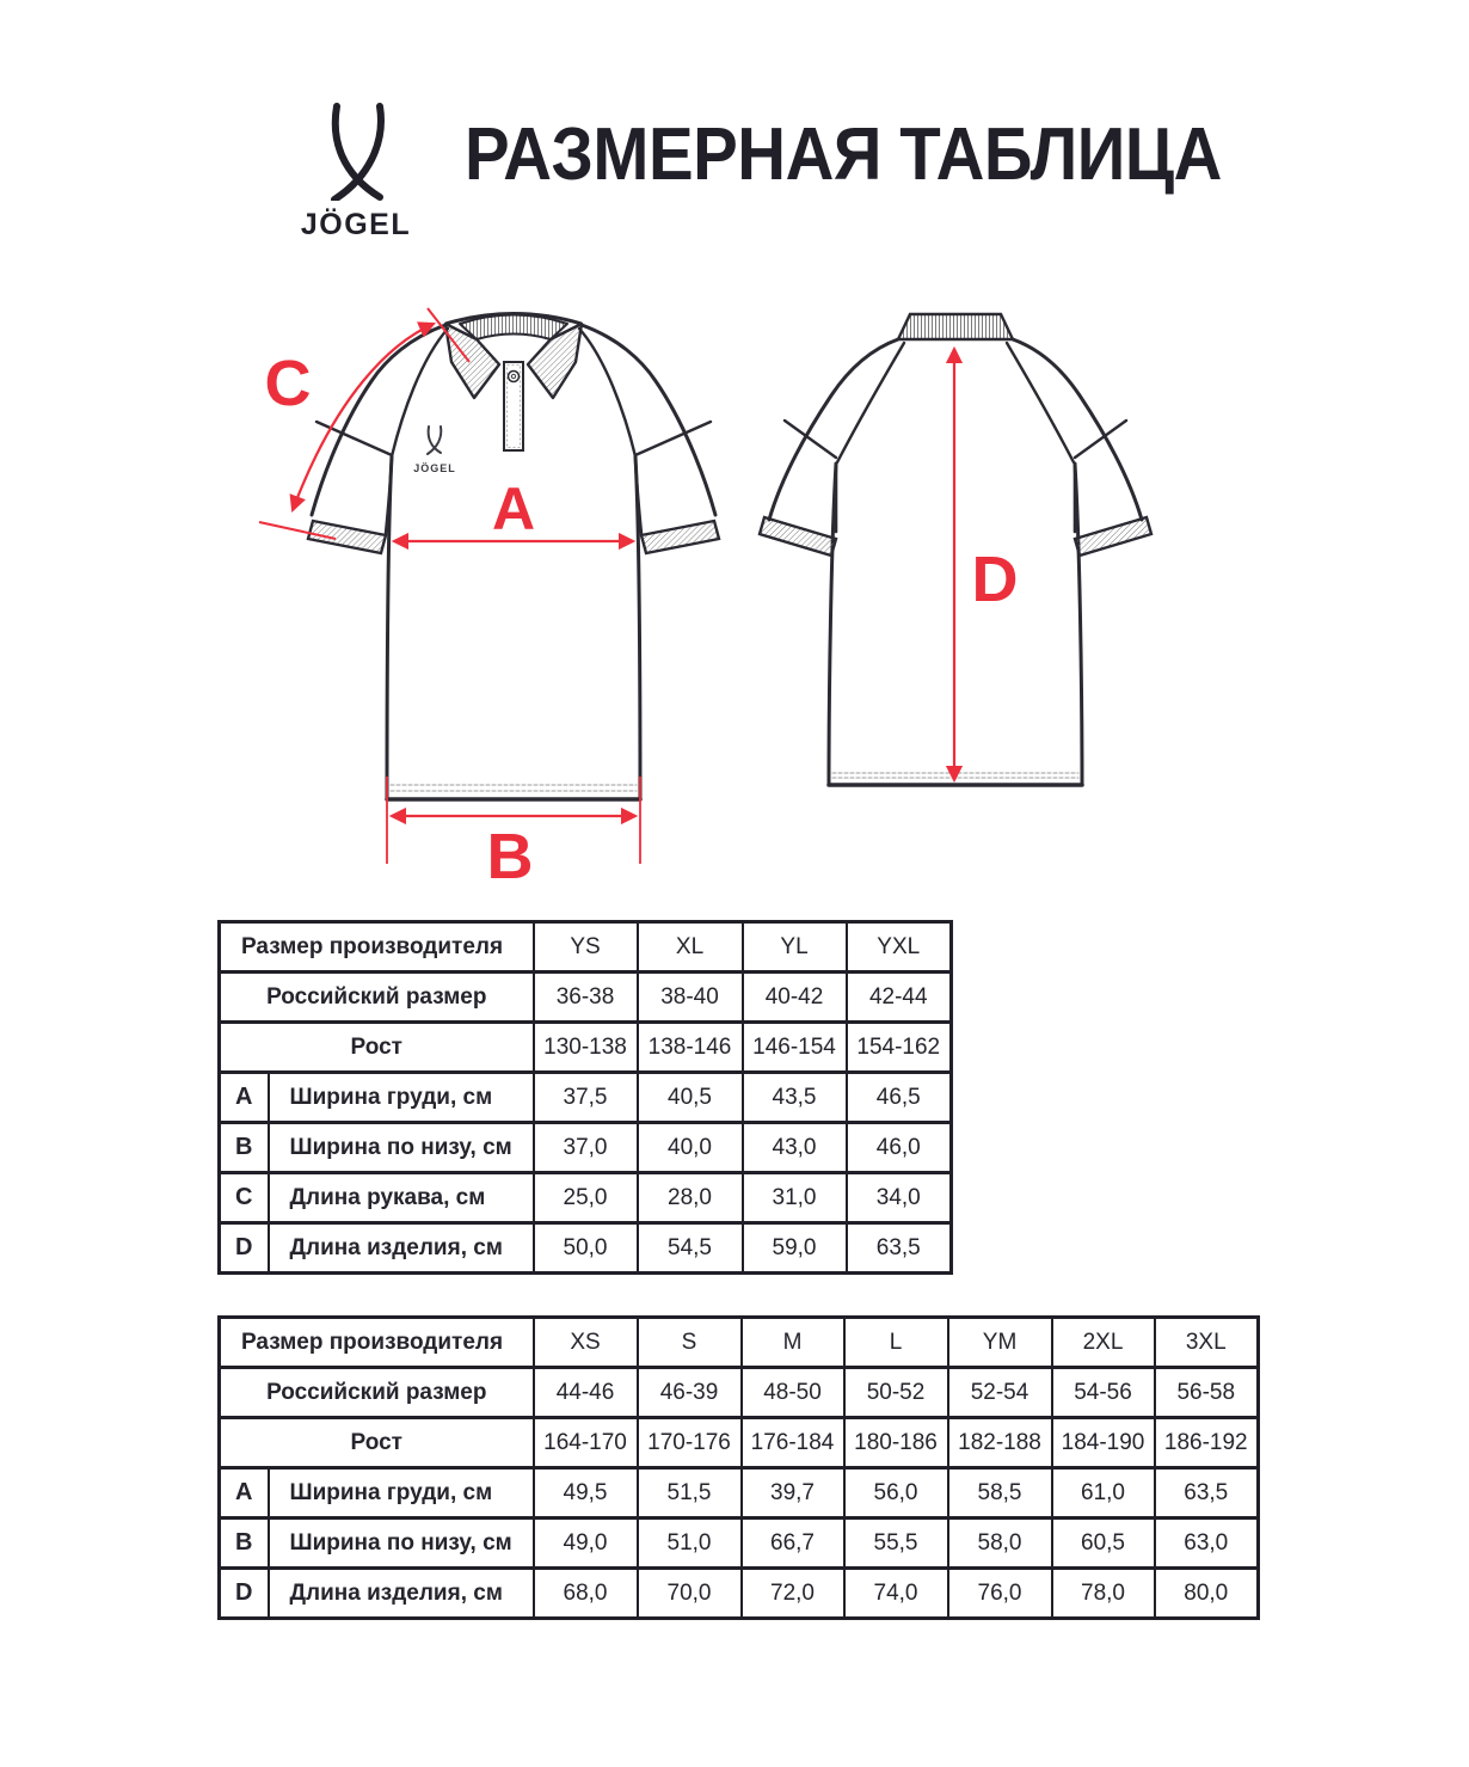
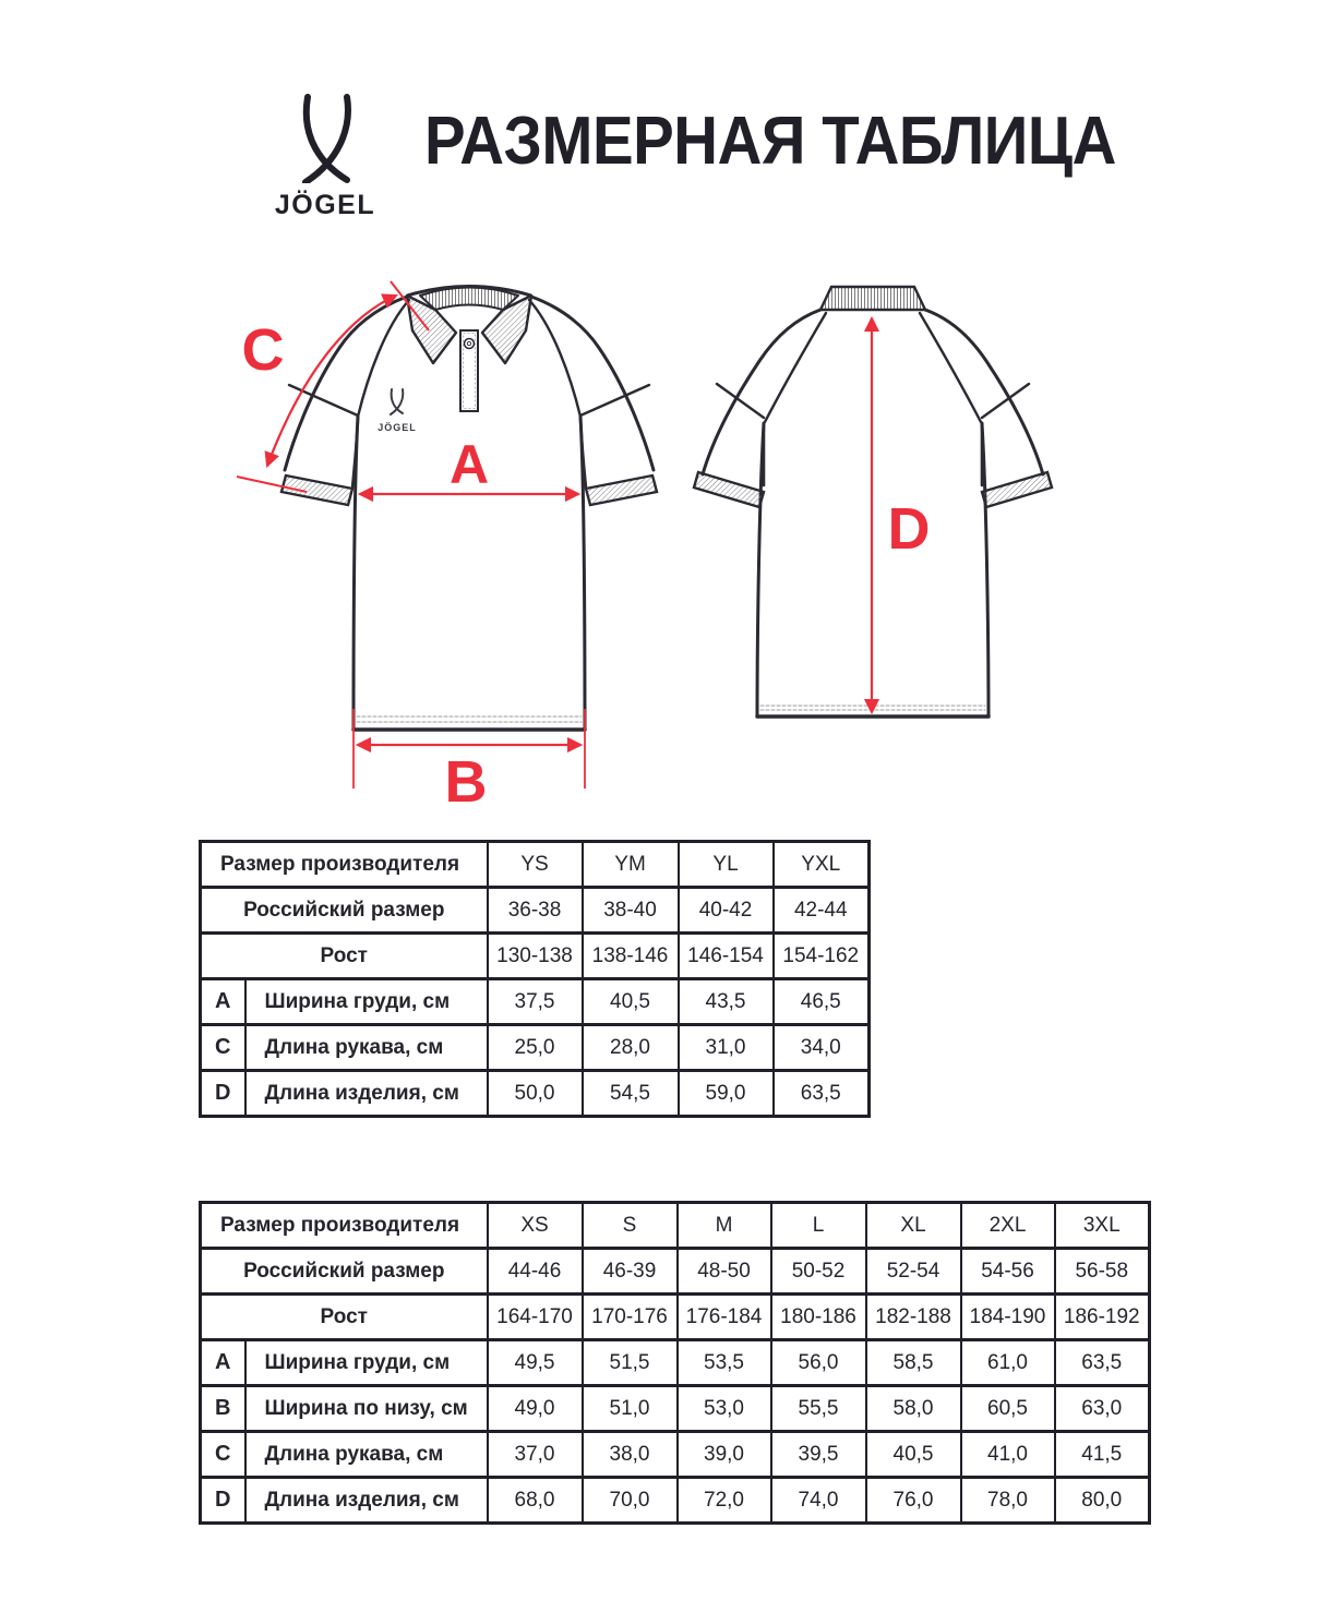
  JÖGEL
  РАЗМЕРНАЯ ТАБЛИЦА
  JÖGEL
  A
  B
  C
  D
- Размер производителя	YS	XL	YL	YXL
+ Размер производителя	YS	YM	YL	YXL
  Российский размер	36-38	38-40	40-42	42-44
  Рост	130-138	138-146	146-154	154-162
  A	Ширина груди, см	37,5	40,5	43,5	46,5
- B	Ширина по низу, см	37,0	40,0	43,0	46,0
  C	Длина рукава, см	25,0	28,0	31,0	34,0
  D	Длина изделия, см	50,0	54,5	59,0	63,5
- Размер производителя	XS	S	M	L	YM	2XL	3XL
+ Размер производителя	XS	S	M	L	XL	2XL	3XL
  Российский размер	44-46	46-39	48-50	50-52	52-54	54-56	56-58
  Рост	164-170	170-176	176-184	180-186	182-188	184-190	186-192
- A	Ширина груди, см	49,5	51,5	39,7	56,0	58,5	61,0	63,5
+ A	Ширина груди, см	49,5	51,5	53,5	56,0	58,5	61,0	63,5
- B	Ширина по низу, см	49,0	51,0	66,7	55,5	58,0	60,5	63,0
+ B	Ширина по низу, см	49,0	51,0	53,0	55,5	58,0	60,5	63,0
+ C	Длина рукава, см	37,0	38,0	39,0	39,5	40,5	41,0	41,5
  D	Длина изделия, см	68,0	70,0	72,0	74,0	76,0	78,0	80,0
